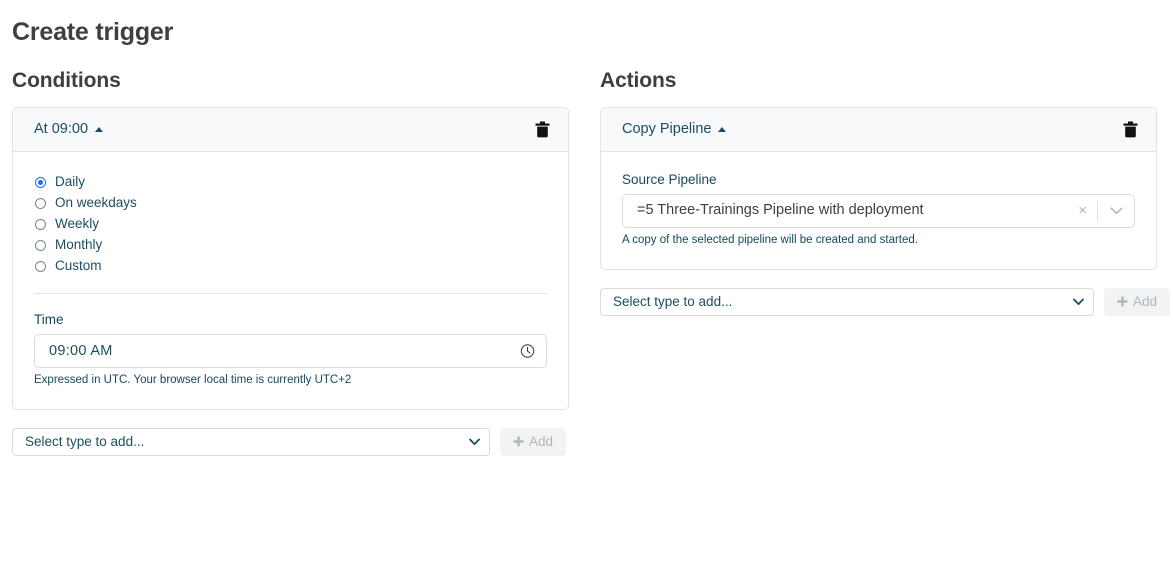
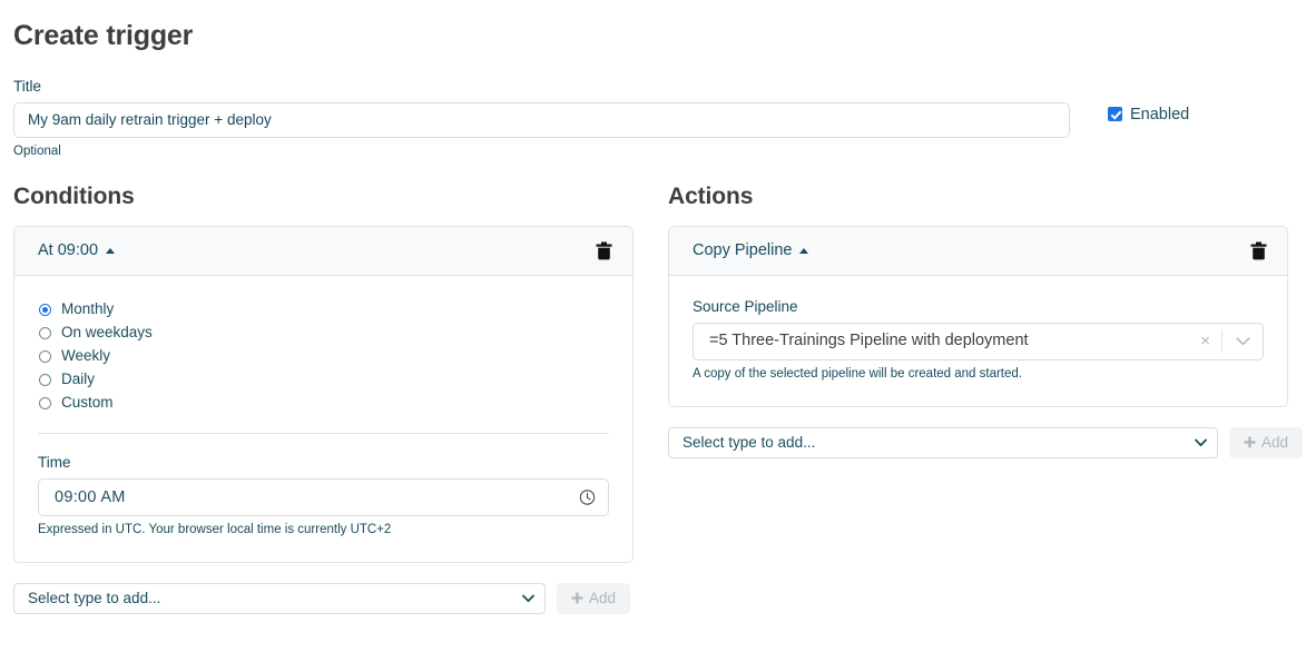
  Create trigger
+ Title
+ My 9am daily retrain trigger + deploy
+ Optional
+ Enabled
  Conditions
  At 09:00
- Daily
+ Monthly
  On weekdays
  Weekly
- Monthly
+ Daily
  Custom
  Time
  09:00 AM
  Expressed in UTC. Your browser local time is currently UTC+2
  Select type to add...
  Add
  Actions
  Copy Pipeline
  Source Pipeline
  =5 Three-Trainings Pipeline with deployment
  ×
  A copy of the selected pipeline will be created and started.
  Select type to add...
  Add
